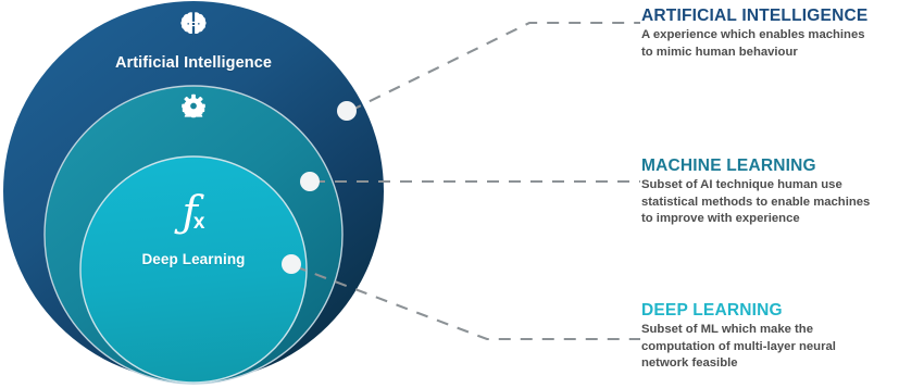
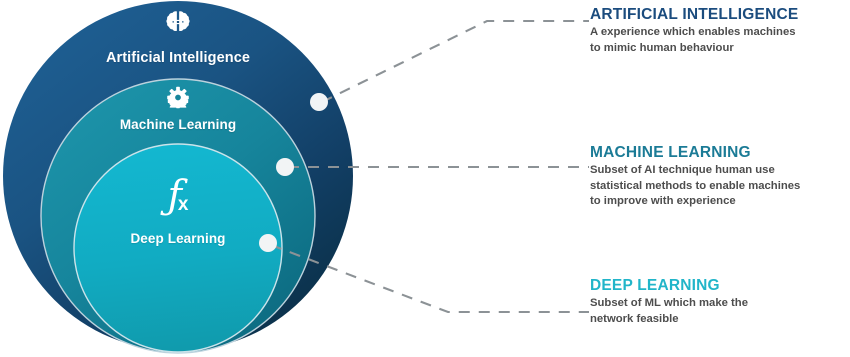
  ƒx
  Artificial Intelligence
+ Machine Learning
  Deep Learning
  ARTIFICIAL INTELLIGENCE
  A experience which enables machines
  to mimic human behaviour
  MACHINE LEARNING
  Subset of AI technique human use
  statistical methods to enable machines
  to improve with experience
  DEEP LEARNING
  Subset of ML which make the
- computation of multi-layer neural
  network feasible
